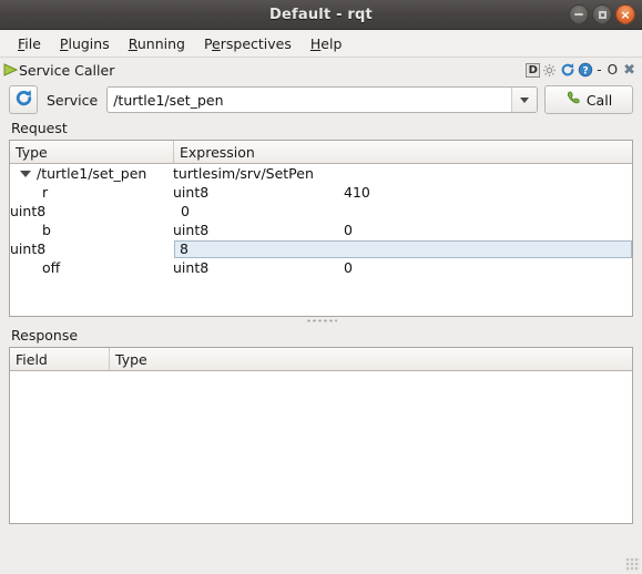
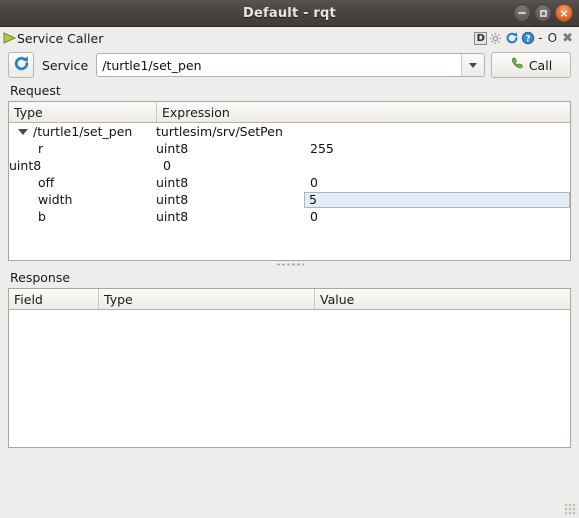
  Default - rqt
  ×
- File
- Plugins
- Running
- Perspectives
- Help
  Service Caller
  D
  ?
  -
  O
  ✖
  Service
  /turtle1/set_pen
  Call
  Request
  Type
  Expression
  /turtle1/set_pen
  turtlesim/srv/SetPen
  r
  uint8
- 410
+ 255
  uint8
  0
- b
+ off
  uint8
  0
+ width
  uint8
- 8
+ 5
- off
+ b
  uint8
  0
  Response
  Field
  Type
+ Value
